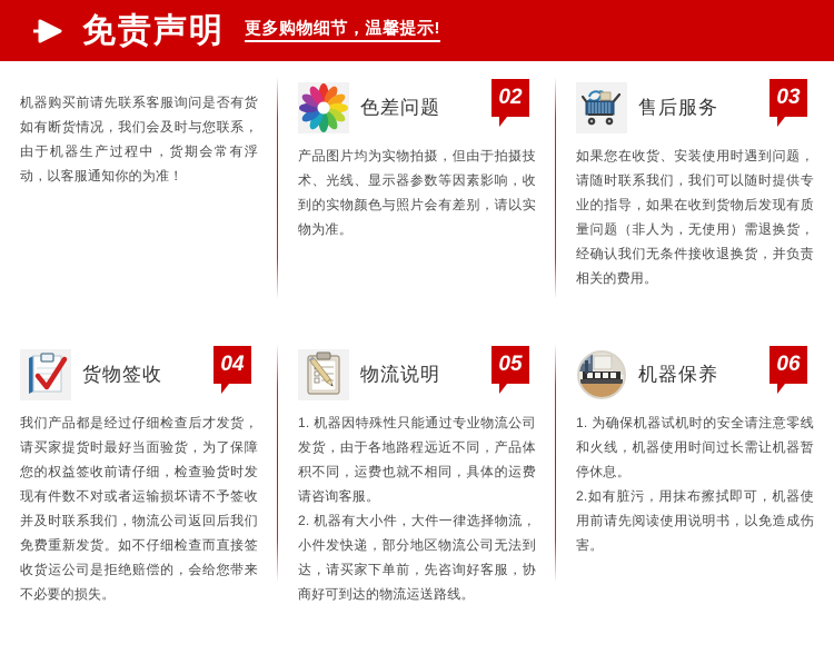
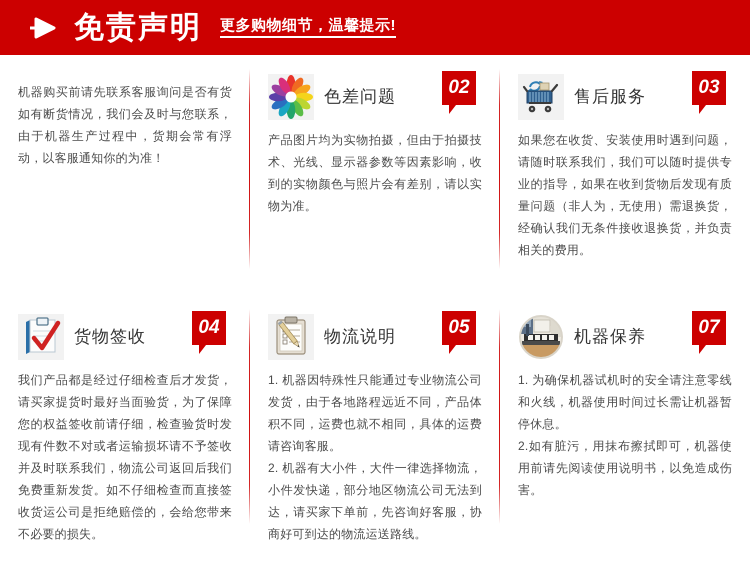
  免责声明
  更多购物细节，温馨提示!
  机器购买前请先联系客服询问是否有货如有断货情况，我们会及时与您联系，由于机器生产过程中，货期会常有浮动，以客服通知你的为准！
  色差问题
  02
  产品图片均为实物拍摄，但由于拍摄技术、光线、显示器参数等因素影响，收到的实物颜色与照片会有差别，请以实物为准。
  售后服务
  03
  如果您在收货、安装使用时遇到问题，请随时联系我们，我们可以随时提供专业的指导，如果在收到货物后发现有质量问题（非人为，无使用）需退换货，经确认我们无条件接收退换货，并负责相关的费用。
  货物签收
  04
  我们产品都是经过仔细检查后才发货，请买家提货时最好当面验货，为了保障您的权益签收前请仔细，检查验货时发现有件数不对或者运输损坏请不予签收并及时联系我们，物流公司返回后我们免费重新发货。如不仔细检查而直接签收货运公司是拒绝赔偿的，会给您带来不必要的损失。
  物流说明
  05
  1. 机器因特殊性只能通过专业物流公司发货，由于各地路程远近不同，产品体积不同，运费也就不相同，具体的运费请咨询客服。
  2. 机器有大小件，大件一律选择物流，小件发快递，部分地区物流公司无法到达，请买家下单前，先咨询好客服，协商好可到达的物流运送路线。
  机器保养
- 06
+ 07
  1. 为确保机器试机时的安全请注意零线和火线，机器使用时间过长需让机器暂停休息。
  2.如有脏污，用抹布擦拭即可，机器使用前请先阅读使用说明书，以免造成伤害。
